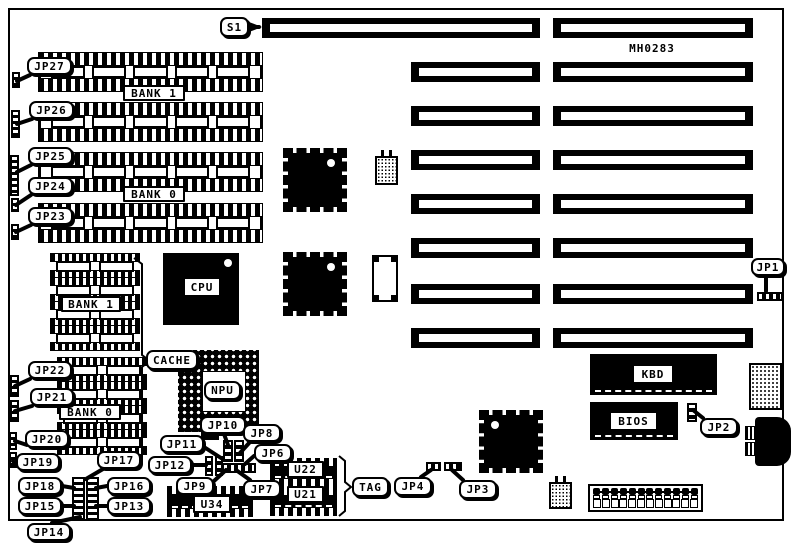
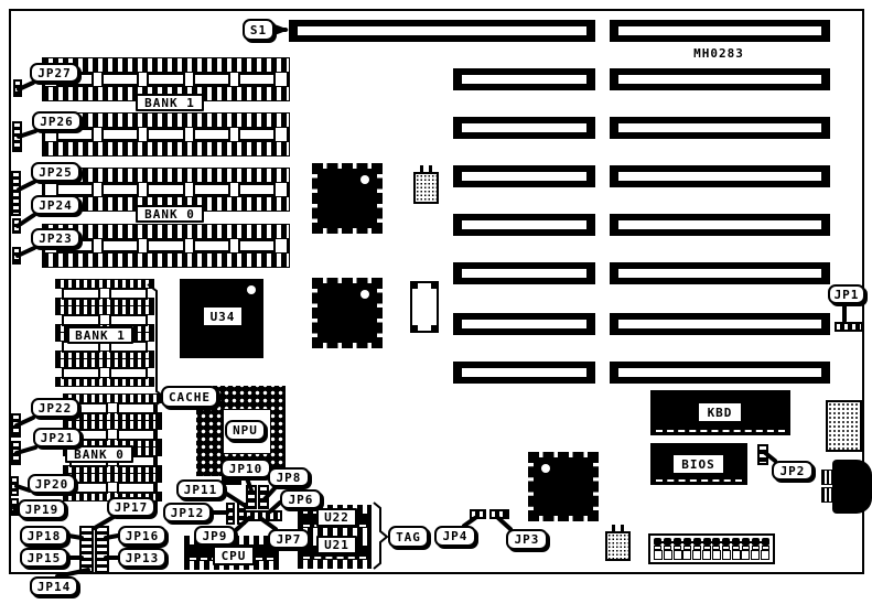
  S1
  JP27
  JP26
  JP25
  JP24
  JP23
  BANK 1
  BANK 0
  BANK 1
  BANK 0
  JP22
  JP21
  JP20
  JP19
  JP17
  JP18
  JP16
  JP15
  JP13
  JP14
  JP12
  JP11
  JP10
  JP9
  JP8
  JP6
  JP7
- CPU
+ U34
  CACHE
  NPU
  TAG
- U34
+ CPU
  U22
  U21
  JP4
  JP3
  JP2
  JP1
  KBD
  BIOS
  MH0283
